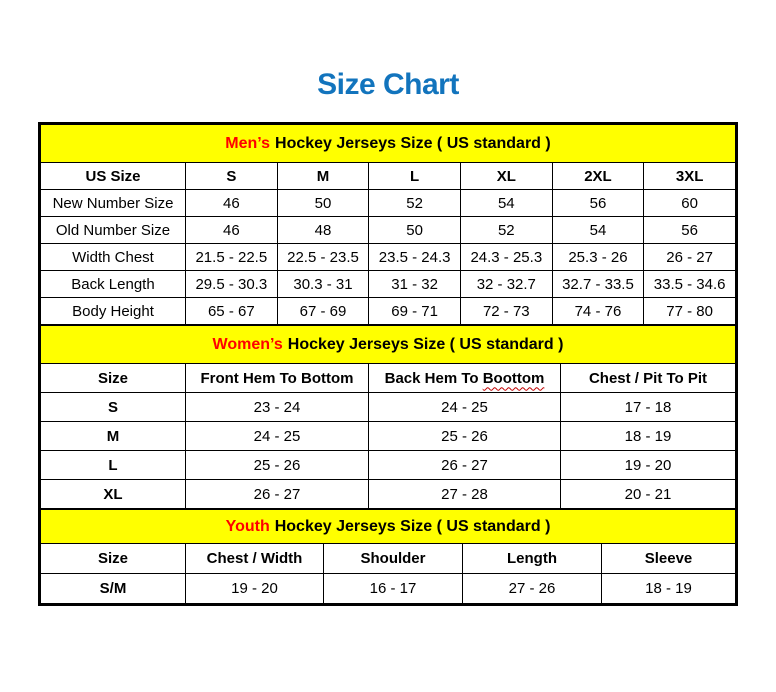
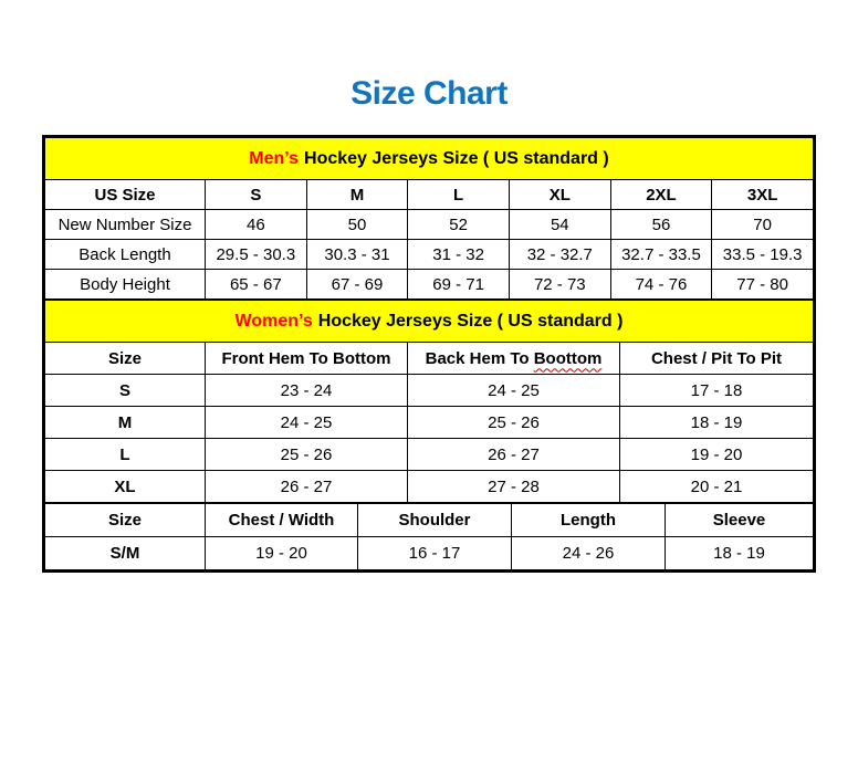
  Size Chart
  Men’s Hockey Jerseys Size ( US standard )
  US Size	S	M	L	XL	2XL	3XL
- New Number Size	46	50	52	54	56	60
+ New Number Size	46	50	52	54	56	70
- Old Number Size	46	48	50	52	54	56
- Width Chest	21.5 - 22.5	22.5 - 23.5	23.5 - 24.3	24.3 - 25.3	25.3 - 26	26 - 27
- Back Length	29.5 - 30.3	30.3 - 31	31 - 32	32 - 32.7	32.7 - 33.5	33.5 - 34.6
+ Back Length	29.5 - 30.3	30.3 - 31	31 - 32	32 - 32.7	32.7 - 33.5	33.5 - 19.3
  Body Height	65 - 67	67 - 69	69 - 71	72 - 73	74 - 76	77 - 80
  Women’s Hockey Jerseys Size ( US standard )
  Size	Front Hem To Bottom	Back Hem To Boottom	Chest / Pit To Pit
  S	23 - 24	24 - 25	17 - 18
  M	24 - 25	25 - 26	18 - 19
  L	25 - 26	26 - 27	19 - 20
  XL	26 - 27	27 - 28	20 - 21
- Youth Hockey Jerseys Size ( US standard )
  Size	Chest / Width	Shoulder	Length	Sleeve
- S/M	19 - 20	16 - 17	27 - 26	18 - 19
+ S/M	19 - 20	16 - 17	24 - 26	18 - 19
